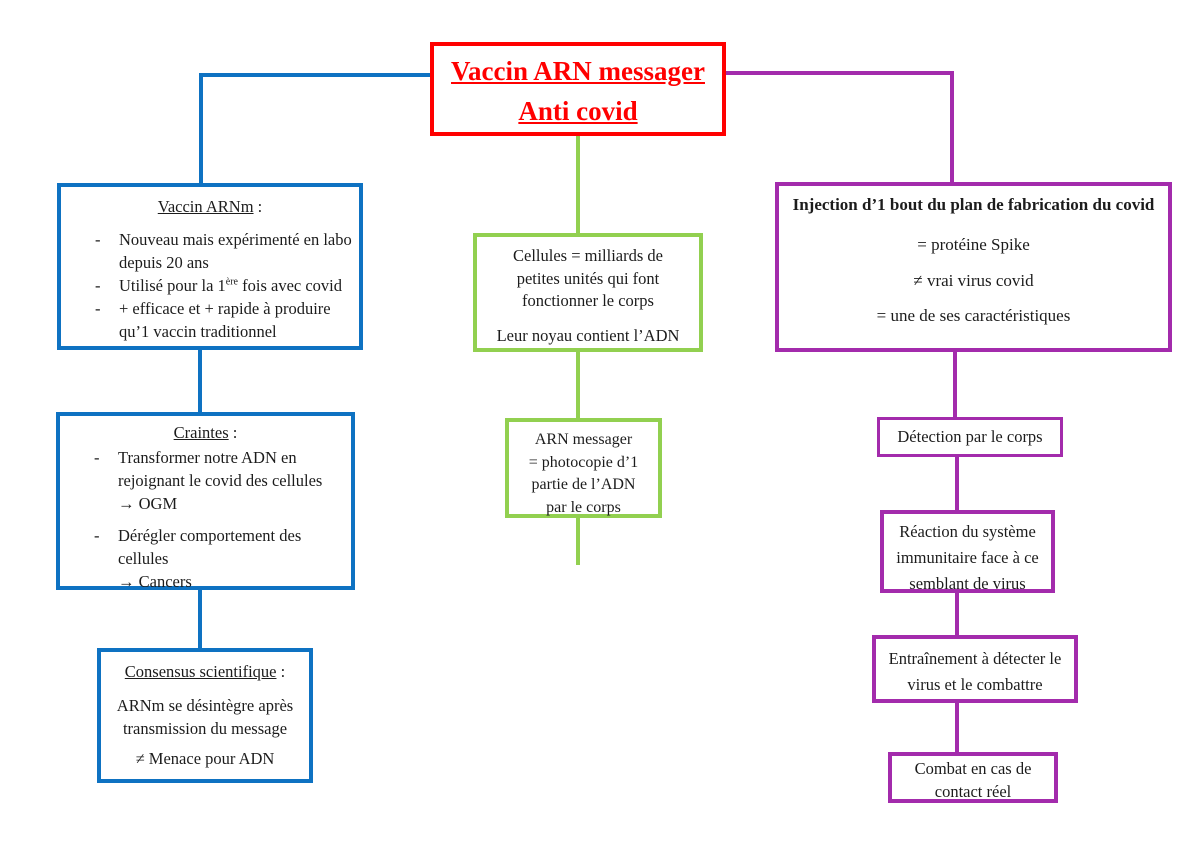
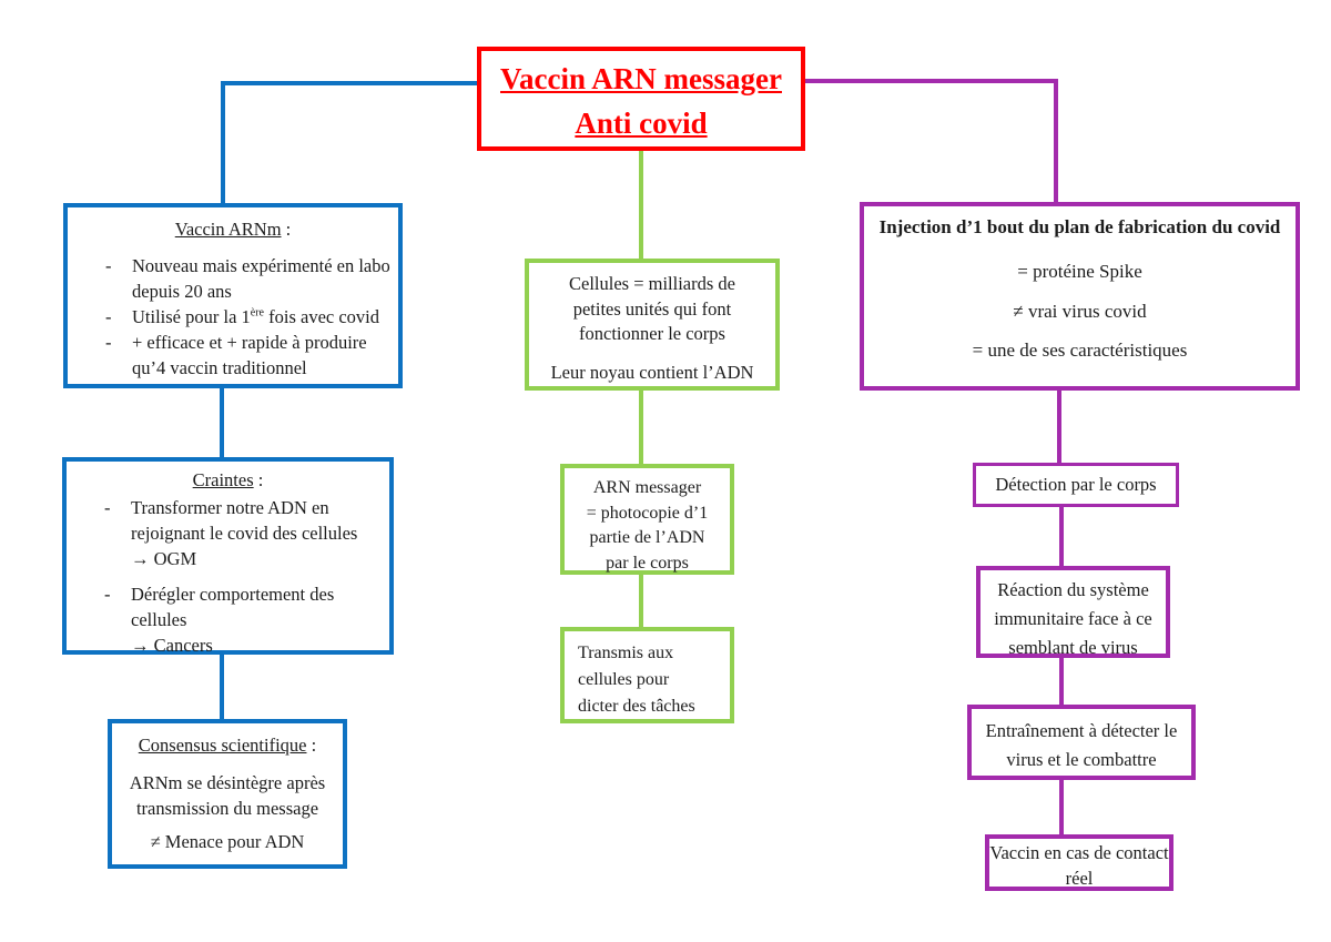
  Vaccin ARN messager
  Anti covid
  Vaccin ARNm :
  -
  Nouveau mais expérimenté en labo depuis 20 ans
  -
  Utilisé pour la 1ère fois avec covid
  -
- + efficace et + rapide à produire qu’1 vaccin traditionnel
+ + efficace et + rapide à produire qu’4 vaccin traditionnel
  Craintes :
  -
  Transformer notre ADN en rejoignant le covid des cellules
  → OGM
  -
  Dérégler comportement des cellules
  → Cancers
  Consensus scientifique :
  ARNm se désintègre après transmission du message
  ≠ Menace pour ADN
  Cellules = milliards de petites unités qui font fonctionner le corps
  Leur noyau contient l’ADN
  ARN messager
  = photocopie d’1
  partie de l’ADN
  par le corps
+ Transmis aux
+ cellules pour
+ dicter des tâches
  Injection d’1 bout du plan de fabrication du covid
  = protéine Spike
  ≠ vrai virus covid
  = une de ses caractéristiques
  Détection par le corps
  Réaction du système immunitaire face à ce semblant de virus
  Entraînement à détecter le virus et le combattre
- Combat en cas de contact réel
+ Vaccin en cas de contact réel
